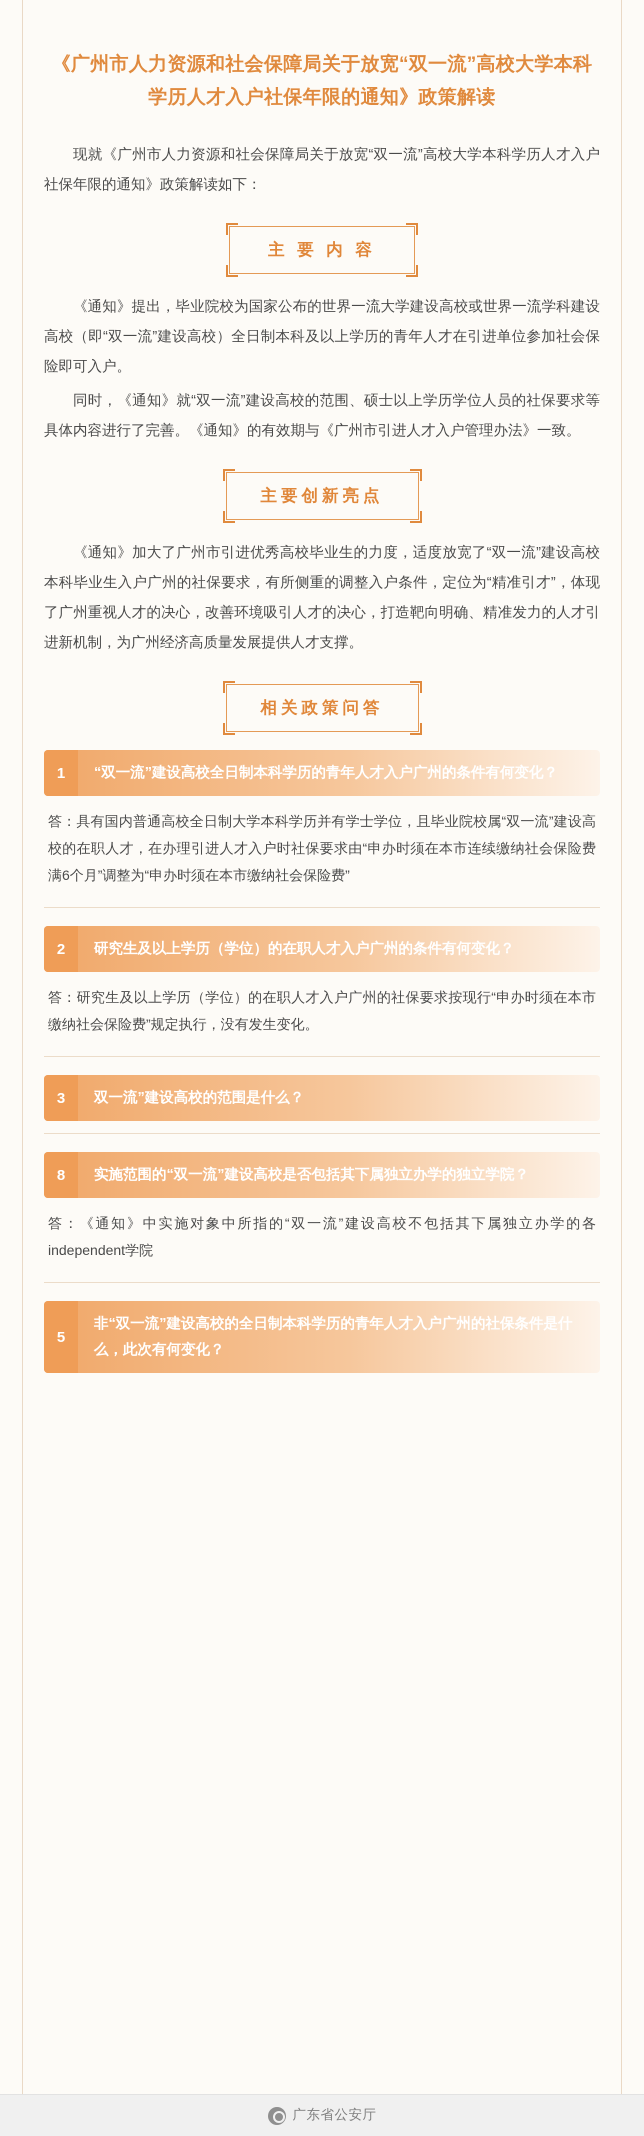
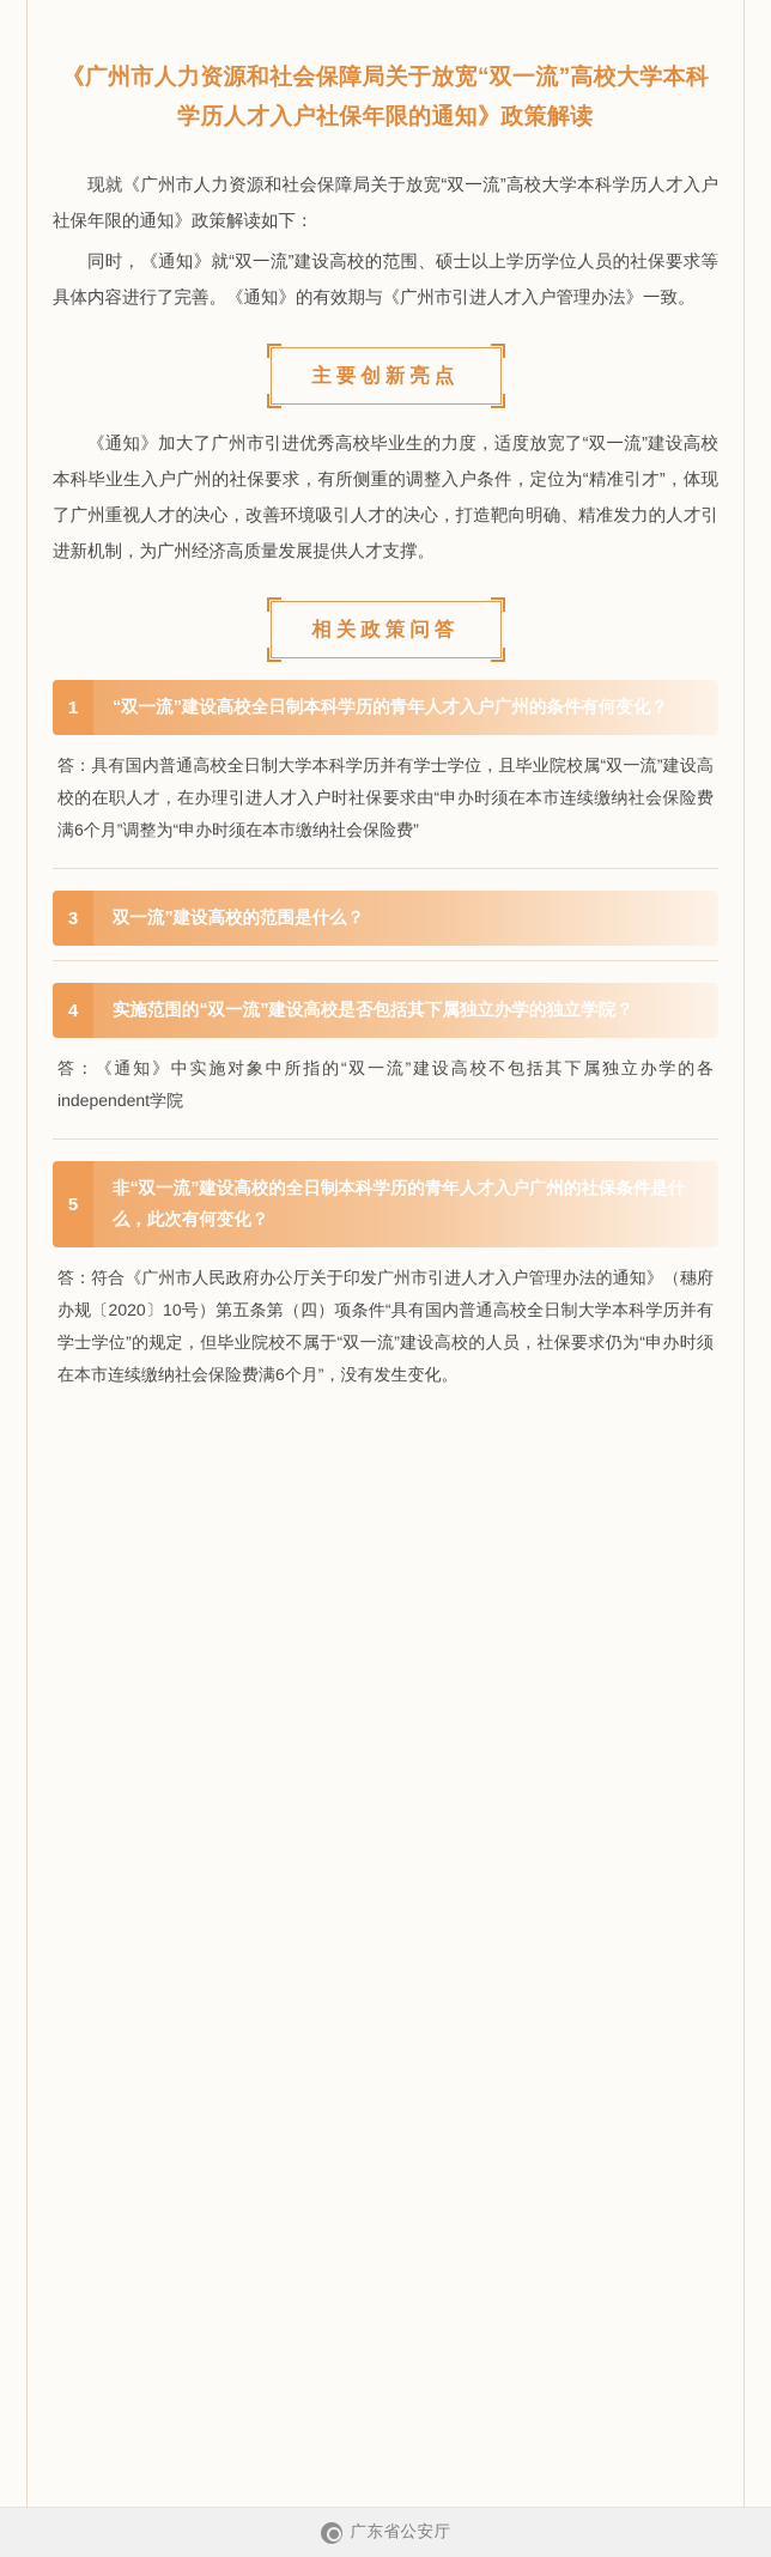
  《广州市人力资源和社会保障局关于放宽“双一流”高校大学本科学历人才入户社保年限的通知》政策解读
  现就《广州市人力资源和社会保障局关于放宽“双一流”高校大学本科学历人才入户社保年限的通知》政策解读如下：
- 主 要 内 容
- 《通知》提出，毕业院校为国家公布的世界一流大学建设高校或世界一流学科建设高校（即“双一流”建设高校）全日制本科及以上学历的青年人才在引进单位参加社会保险即可入户。
  同时，《通知》就“双一流”建设高校的范围、硕士以上学历学位人员的社保要求等具体内容进行了完善。《通知》的有效期与《广州市引进人才入户管理办法》一致。
  主要创新亮点
  《通知》加大了广州市引进优秀高校毕业生的力度，适度放宽了“双一流”建设高校本科毕业生入户广州的社保要求，有所侧重的调整入户条件，定位为“精准引才”，体现了广州重视人才的决心，改善环境吸引人才的决心，打造靶向明确、精准发力的人才引进新机制，为广州经济高质量发展提供人才支撑。
  相关政策问答
  1
  “双一流”建设高校全日制本科学历的青年人才入户广州的条件有何变化？
  答：具有国内普通高校全日制大学本科学历并有学士学位，且毕业院校属“双一流”建设高校的在职人才，在办理引进人才入户时社保要求由“申办时须在本市连续缴纳社会保险费满6个月”调整为“申办时须在本市缴纳社会保险费”
- 2
- 研究生及以上学历（学位）的在职人才入户广州的条件有何变化？
- 答：研究生及以上学历（学位）的在职人才入户广州的社保要求按现行“申办时须在本市缴纳社会保险费”规定执行，没有发生变化。
  3
  双一流”建设高校的范围是什么？
- 8
+ 4
  实施范围的“双一流”建设高校是否包括其下属独立办学的独立学院？
  答：《通知》中实施对象中所指的“双一流”建设高校不包括其下属独立办学的各independent学院
  5
  非“双一流”建设高校的全日制本科学历的青年人才入户广州的社保条件是什么，此次有何变化？
+ 答：符合《广州市人民政府办公厅关于印发广州市引进人才入户管理办法的通知》（穗府办规〔2020〕10号）第五条第（四）项条件“具有国内普通高校全日制大学本科学历并有学士学位”的规定，但毕业院校不属于“双一流”建设高校的人员，社保要求仍为“申办时须在本市连续缴纳社会保险费满6个月”，没有发生变化。
  广东省公安厅
